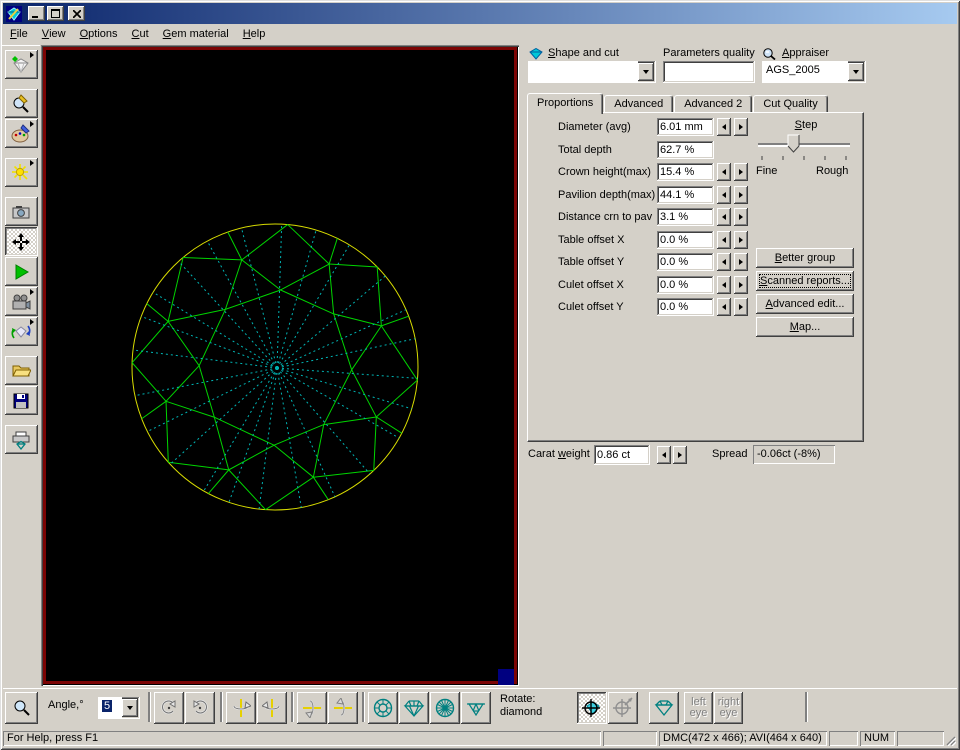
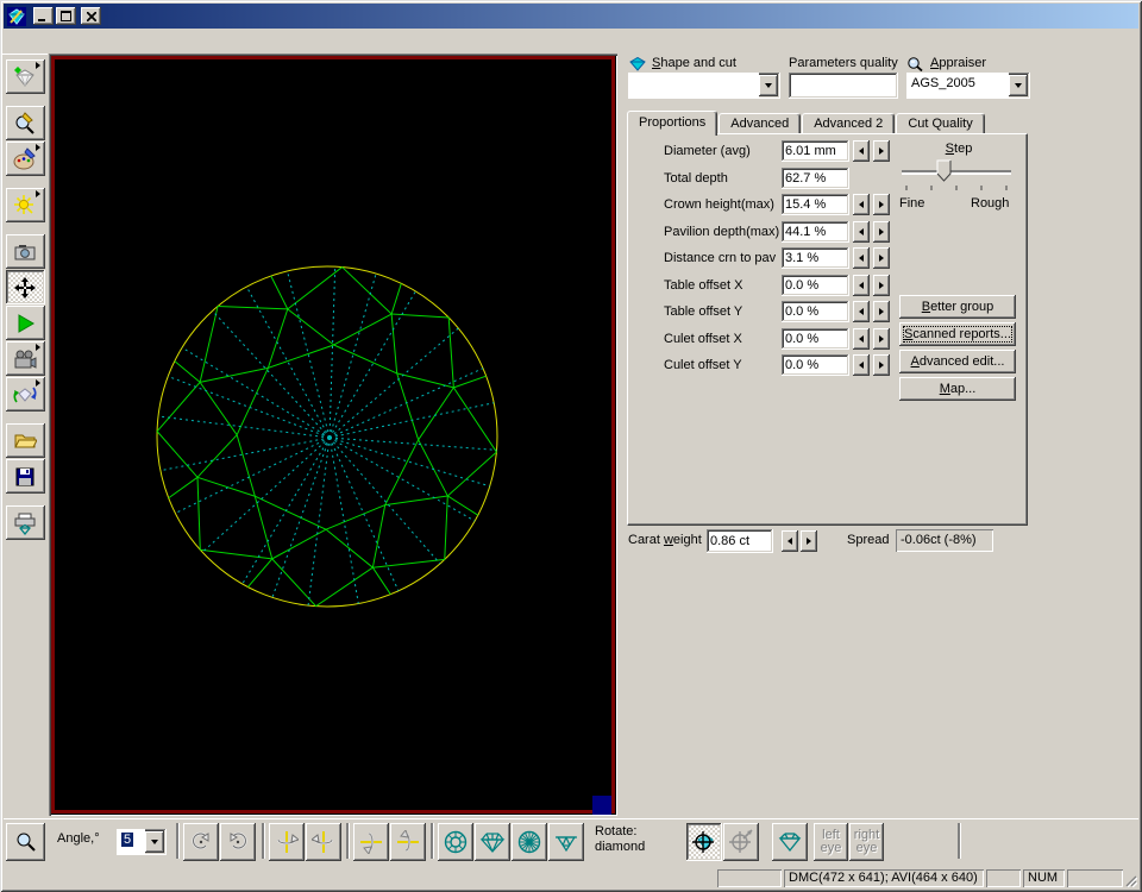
- F
- ile
- V
- iew
- O
- ptions
- C
- ut
- G
- em material
- H
- elp
  Shape and cut
  Parameters quality
  Appraiser
  AGS_2005
  Proportions
  Advanced
  Advanced 2
  Cut Quality
  Diameter (avg)
  6.01 mm
  Total depth
  62.7 %
  Crown height(max)
  15.4 %
  Pavilion depth(max)
  44.1 %
  Distance crn to pav
  3.1 %
  Table offset X
  0.0 %
  Table offset Y
  0.0 %
  Culet offset X
  0.0 %
  Culet offset Y
  0.0 %
  Step
  Fine
  Rough
  Better group
  Scanned reports...
  Advanced edit...
  Map...
  Carat weight
  0.86 ct
  Spread
  -0.06ct (-8%)
  Angle,°
  5
  Rotate:
  diamond
  left
  eye
  right
  eye
- For Help, press F1
- DMC(472 x 466); AVI(464 x 640)
+ DMC(472 x 641); AVI(464 x 640)
  NUM
